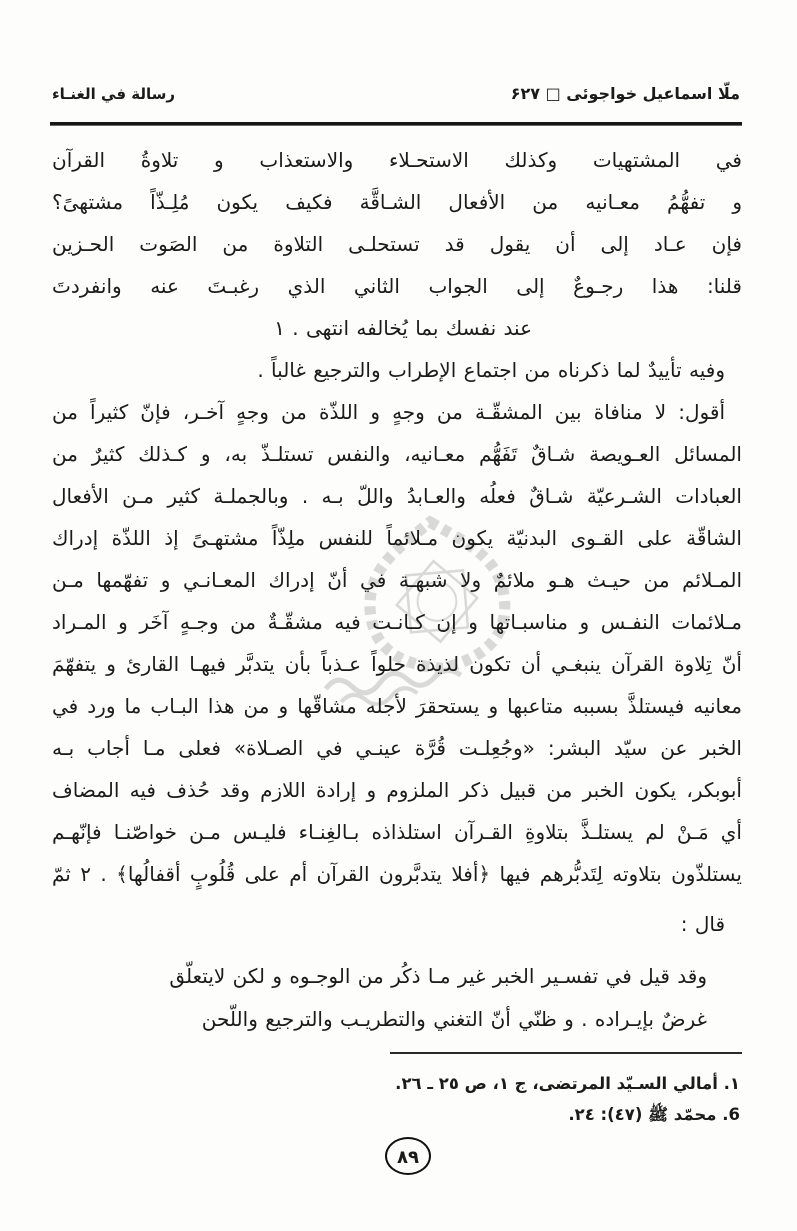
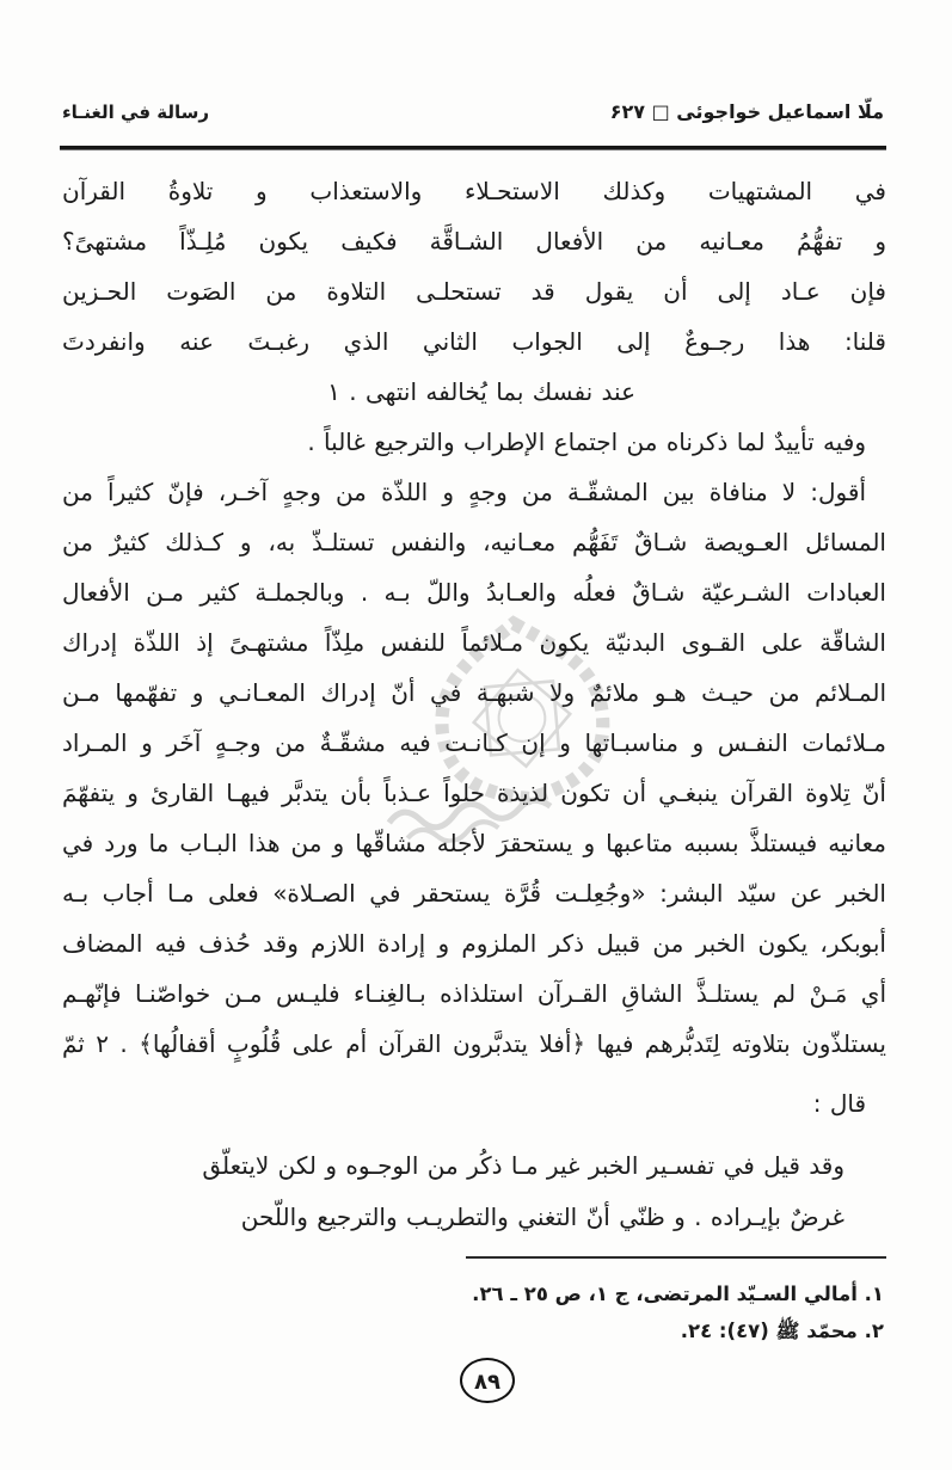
  ملّا اسماعيل خواجوئى □ ۶۲۷
  رسالة في الغنـاء
  في المشتهيات وكذلك الاستحـلاء والاستعذاب و تلاوةُ القرآن
  و تفهُّمُ معـانيه من الأفعال الشـاقَّة فكيف يكون مُلِـذّاً مشتهىً؟
  فإن عـاد إلى أن يقول قد تستحلـى التلاوة من الصَوت الحـزين
  قلنا: هذا رجـوعٌ إلى الجواب الثاني الذي رغبـتَ عنه وانفردتَ
  عند نفسك بما يُخالفه انتهى . ١
  وفيه تأييدٌ لما ذكرناه من اجتماع الإطراب والترجيع غالباً .
  أقول: لا منافاة بين المشقّـة من وجهٍ و اللذّة من وجهٍ آخـر، فإنّ كثيراً من
  المسائل العـويصة شـاقٌ تَفَهُّم معـانيه، والنفس تستلـذّ به، و كـذلك كثيرٌ من
  العبادات الشـرعيّة شـاقٌ فعلُه والعـابدُ واللّ بـه . وبالجملـة كثير مـن الأفعال
  الشاقّة على القـوى البدنيّة يكون مـلائماً للنفس ملِذّاً مشتهـىً إذ اللذّة إدراك
  المـلائم من حيـث هـو ملائمٌ ولا شبهـة في أنّ إدراك المعـانـي و تفهّمها مـن
  مـلائمات النفـس و مناسبـاتها و إن كـانـت فيه مشقّـةٌ من وجـهٍ آخَر و المـراد
  أنّ تِلاوة القرآن ينبغـي أن تكون لذيذة حلواً عـذباً بأن يتدبَّر فيهـا القارئ و يتفهّمَ
  معانيه فيستلذَّ بسببه متاعبها و يستحقرَ لأجله مشاقّها و من هذا البـاب ما ورد في
- الخبر عن سيّد البشر: «وجُعِلـت قُرَّة عينـي في الصـلاة» فعلى مـا أجاب بـه
+ الخبر عن سيّد البشر: «وجُعِلـت قُرَّة يستحقر في الصـلاة» فعلى مـا أجاب بـه
  أبوبكر، يكون الخبر من قبيل ذكر الملزوم و إرادة اللازم وقد حُذف فيه المضاف
- أي مَـنْ لم يستلـذَّ بتلاوةِ القـرآن استلذاذه بـالغِنـاء فليـس مـن خواصّنـا فإنّهـم
+ أي مَـنْ لم يستلـذَّ الشاقِ القـرآن استلذاذه بـالغِنـاء فليـس مـن خواصّنـا فإنّهـم
  يستلذّون بتلاوته لِتَدبُّرهم فيها ﴿أفلا يتدبَّرون القرآن أم على قُلُوبٍ أقفالُها﴾ . ٢ ثمّ
  قال :
  وقد قيل في تفسـير الخبر غير مـا ذكُر من الوجـوه و لكن لايتعلّق
  غرضٌ بإيـراده . و ظنّي أنّ التغني والتطريـب والترجيع واللّحن
  ١. أمالي السـيّد المرتضى، ج ١، ص ٢٥ ـ ٢٦.
- 6. محمّد ﷺ (٤٧): ٢٤.
+ ٢. محمّد ﷺ (٤٧): ٢٤.
  ٨٩
